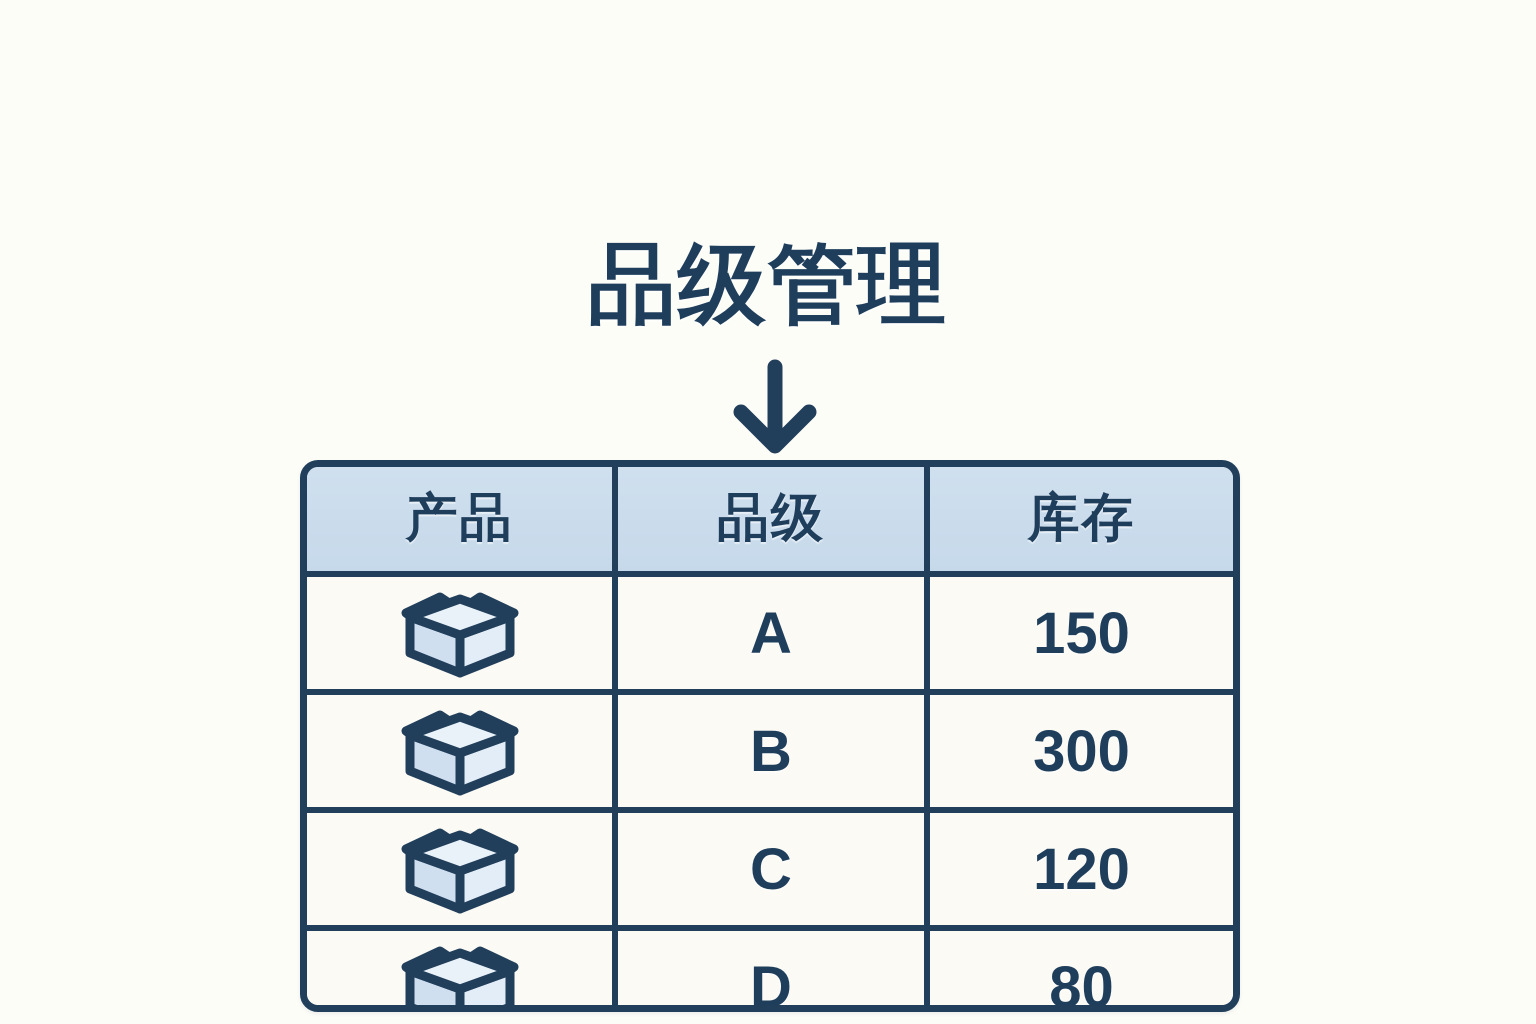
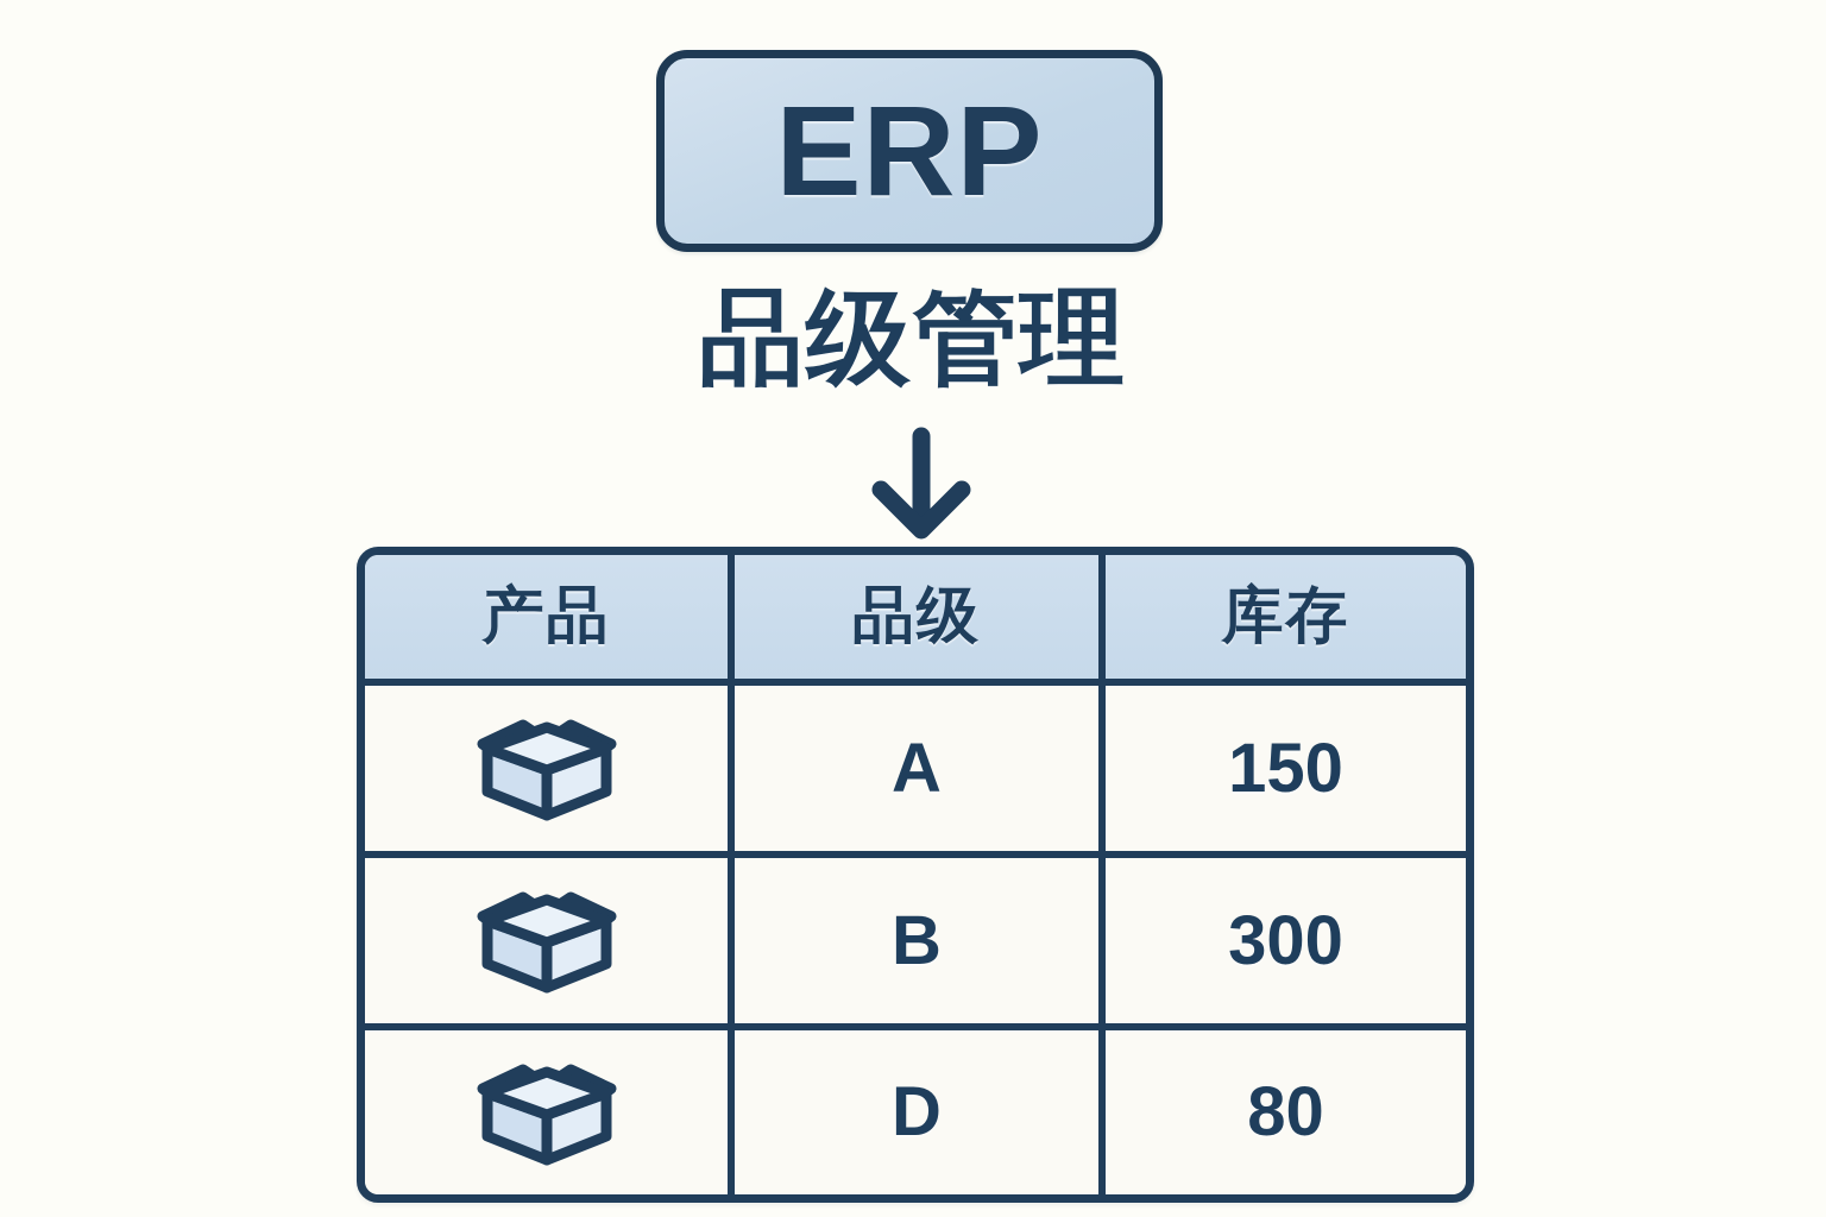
+ ERP
  品级管理
  产品	品级	库存
  	A	150
  	B	300
- 	C	120
  	D	80
